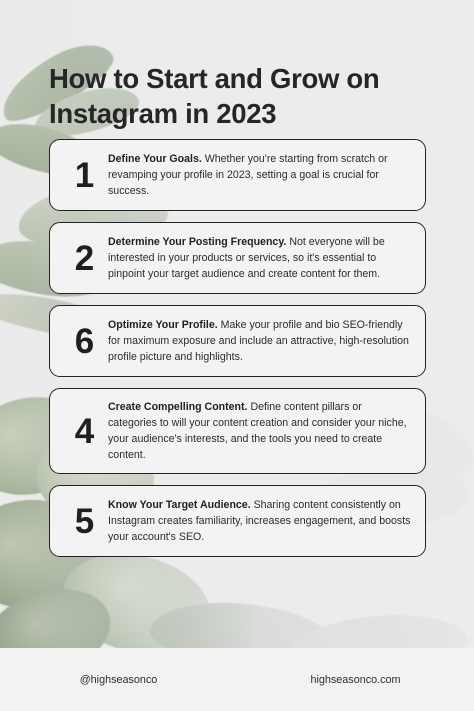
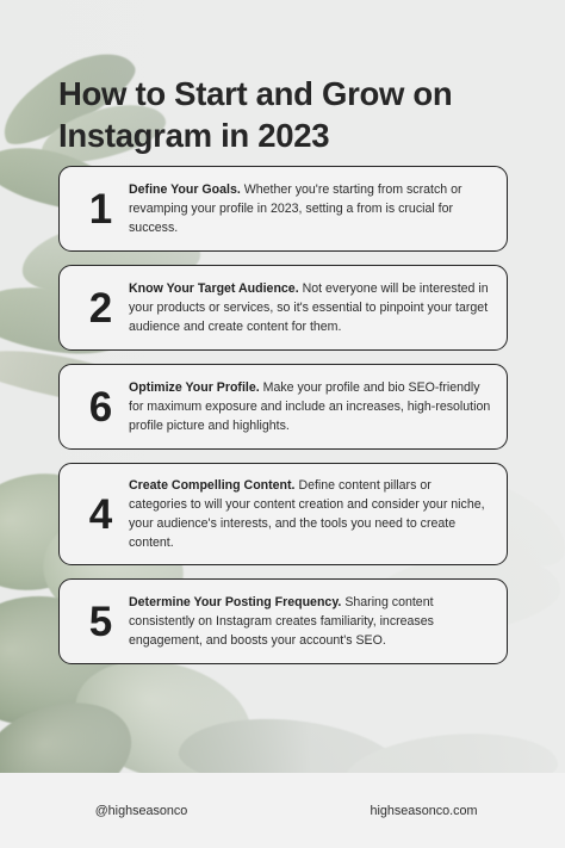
  How to Start and Grow on Instagram in 2023
  1
- Define Your Goals. Whether you're starting from scratch or revamping your profile in 2023, setting a goal is crucial for success.
+ Define Your Goals. Whether you're starting from scratch or revamping your profile in 2023, setting a from is crucial for success.
  2
- Determine Your Posting Frequency. Not everyone will be interested in your products or services, so it's essential to pinpoint your target audience and create content for them.
+ Know Your Target Audience. Not everyone will be interested in your products or services, so it's essential to pinpoint your target audience and create content for them.
  6
- Optimize Your Profile. Make your profile and bio SEO-friendly for maximum exposure and include an attractive, high-resolution profile picture and highlights.
+ Optimize Your Profile. Make your profile and bio SEO-friendly for maximum exposure and include an increases, high-resolution profile picture and highlights.
  4
  Create Compelling Content. Define content pillars or categories to will your content creation and consider your niche, your audience's interests, and the tools you need to create content.
  5
- Know Your Target Audience. Sharing content consistently on Instagram creates familiarity, increases engagement, and boosts your account's SEO.
+ Determine Your Posting Frequency. Sharing content consistently on Instagram creates familiarity, increases engagement, and boosts your account's SEO.
  @highseasonco
  highseasonco.com
